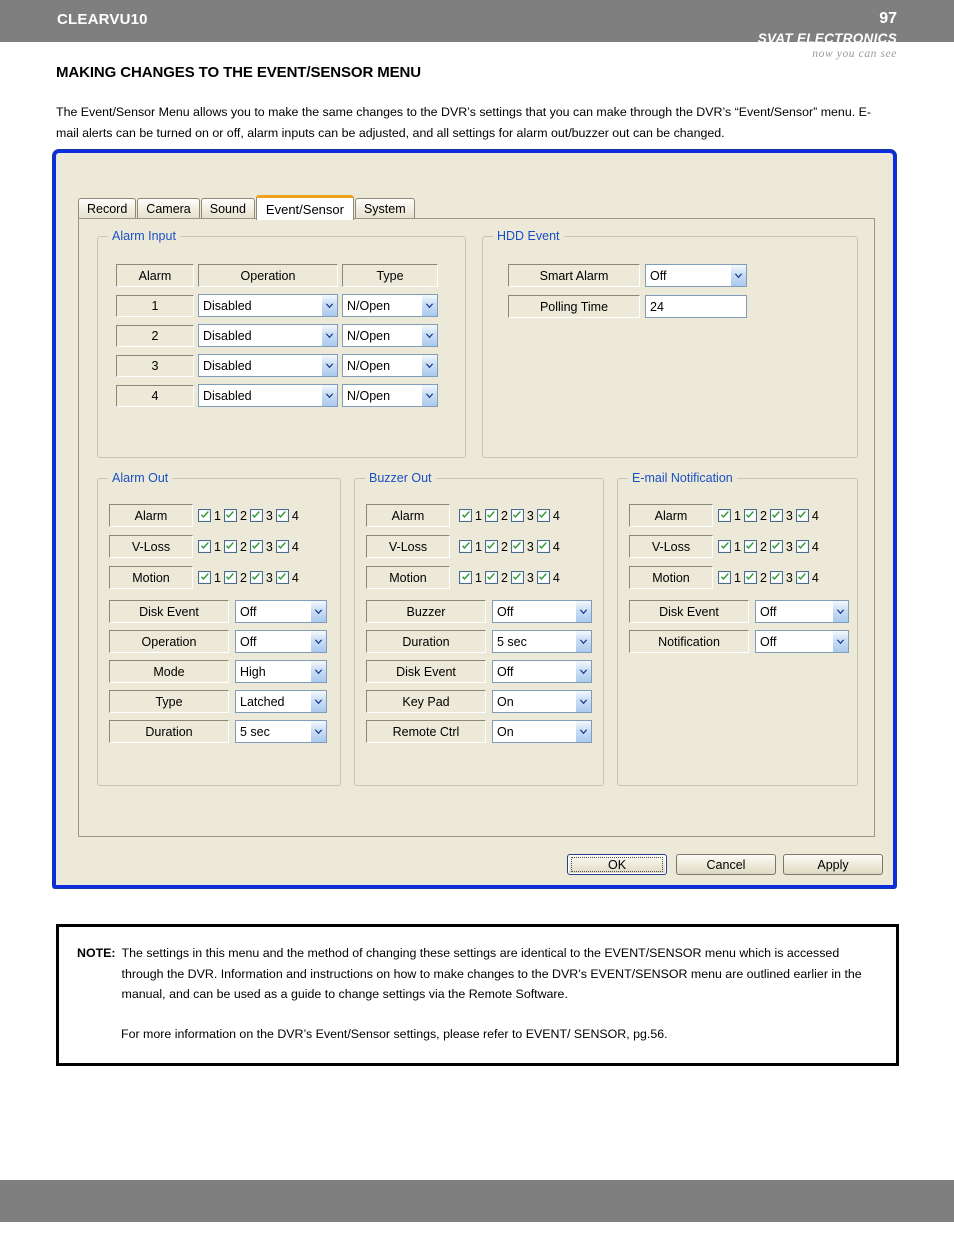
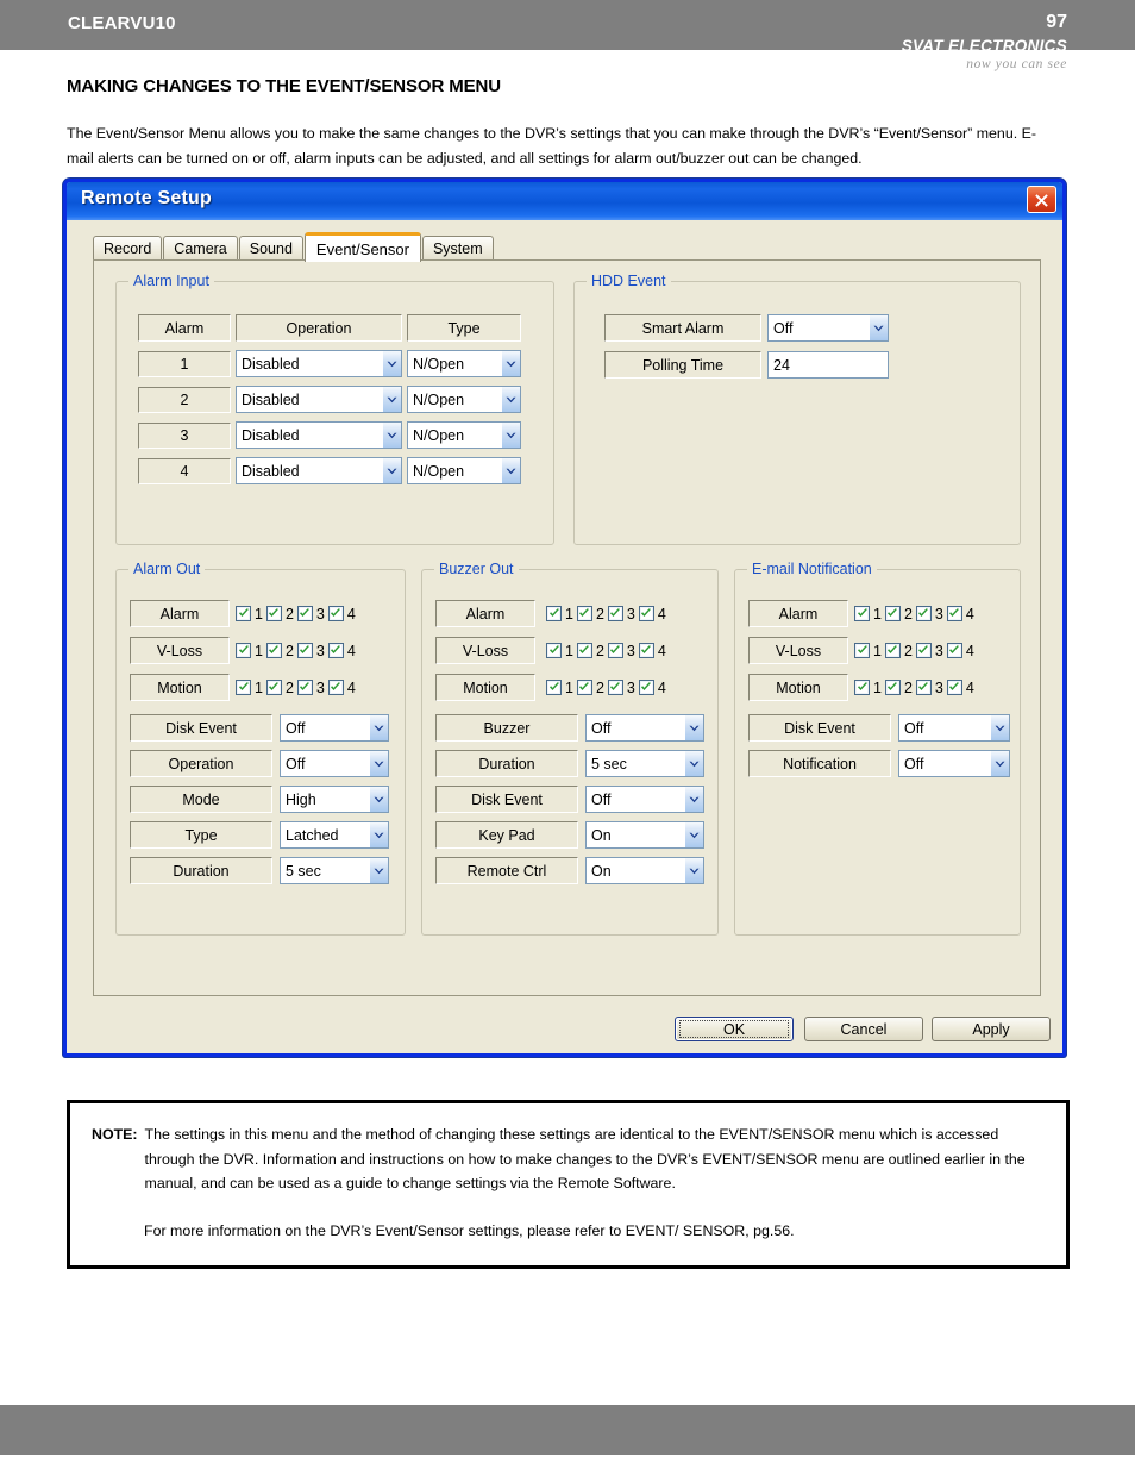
  SVAT ELECTRONICS
  now you can see
  MAKING CHANGES TO THE EVENT/SENSOR MENU
  The Event/Sensor Menu allows you to make the same changes to the DVR’s settings that you can make through the DVR’s “Event/Sensor” menu. E-mail alerts can be turned on or off, alarm inputs can be adjusted, and all settings for alarm out/buzzer out can be changed.
+ Remote Setup
  Record
  Camera
  Sound
  Event/Sensor
  System
  Alarm Input
  Alarm
  Operation
  Type
  1
  Disabled
  N/Open
  2
  Disabled
  N/Open
  3
  Disabled
  N/Open
  4
  Disabled
  N/Open
  HDD Event
  Smart Alarm
  Off
  Polling Time
  24
  Alarm Out
  Alarm
  1
  2
  3
  4
  V-Loss
  1
  2
  3
  4
  Motion
  1
  2
  3
  4
  Disk Event
  Off
  Operation
  Off
  Mode
  High
  Type
  Latched
  Duration
  5 sec
  Buzzer Out
  Alarm
  1
  2
  3
  4
  V-Loss
  1
  2
  3
  4
  Motion
  1
  2
  3
  4
  Buzzer
  Off
  Duration
  5 sec
  Disk Event
  Off
  Key Pad
  On
  Remote Ctrl
  On
  E-mail Notification
  Alarm
  1
  2
  3
  4
  V-Loss
  1
  2
  3
  4
  Motion
  1
  2
  3
  4
  Disk Event
  Off
  Notification
  Off
  OK
  Cancel
  Apply
  NOTE:
  The settings in this menu and the method of changing these settings are identical to the EVENT/SENSOR menu which is accessed through the DVR. Information and instructions on how to make changes to the DVR’s EVENT/SENSOR menu are outlined earlier in the manual, and can be used as a guide to change settings via the Remote Software.
  For more information on the DVR’s Event/Sensor settings, please refer to EVENT/ SENSOR, pg.56.
  CLEARVU10
  97
